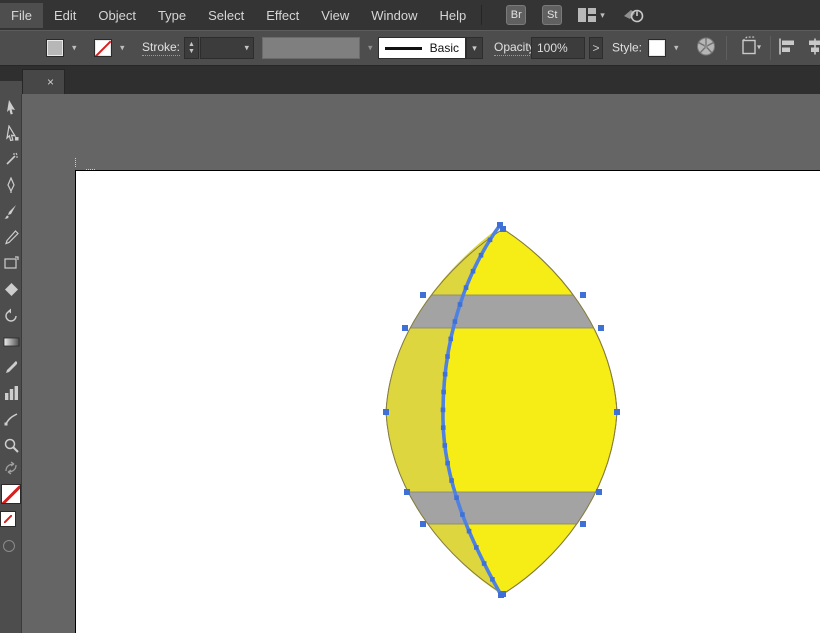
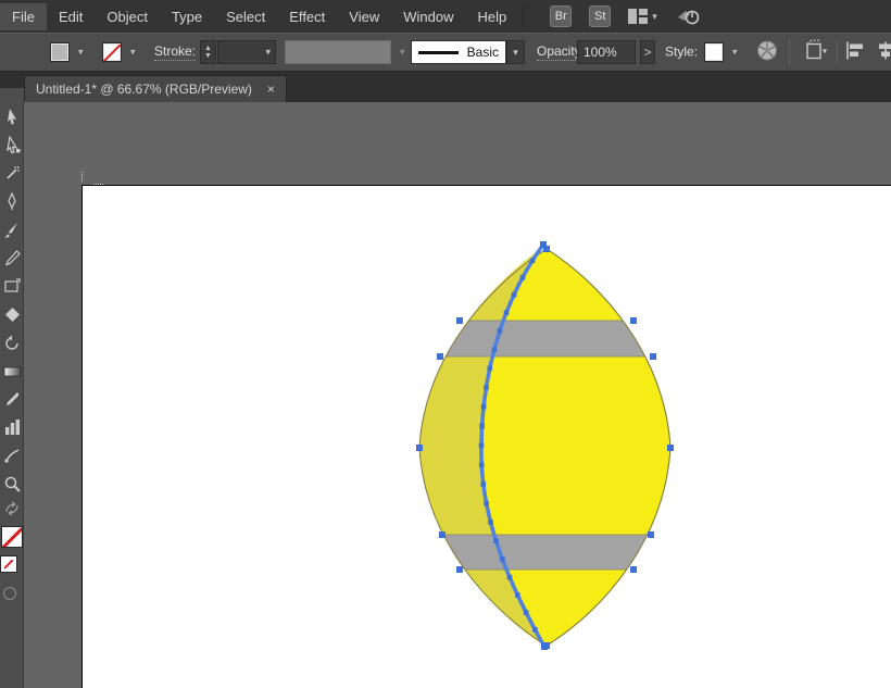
  File
  Edit
  Object
  Type
  Select
  Effect
  View
  Window
  Help
  Br
  St
  ▾
  ▾
  ▾
  Stroke:
  ▾
  ▾
  Basic
  ▾
  Opacit
  100%
  >
  Style:
  ▾
  ▾
+ Untitled-1* @ 66.67% (RGB/Preview)
  ×
